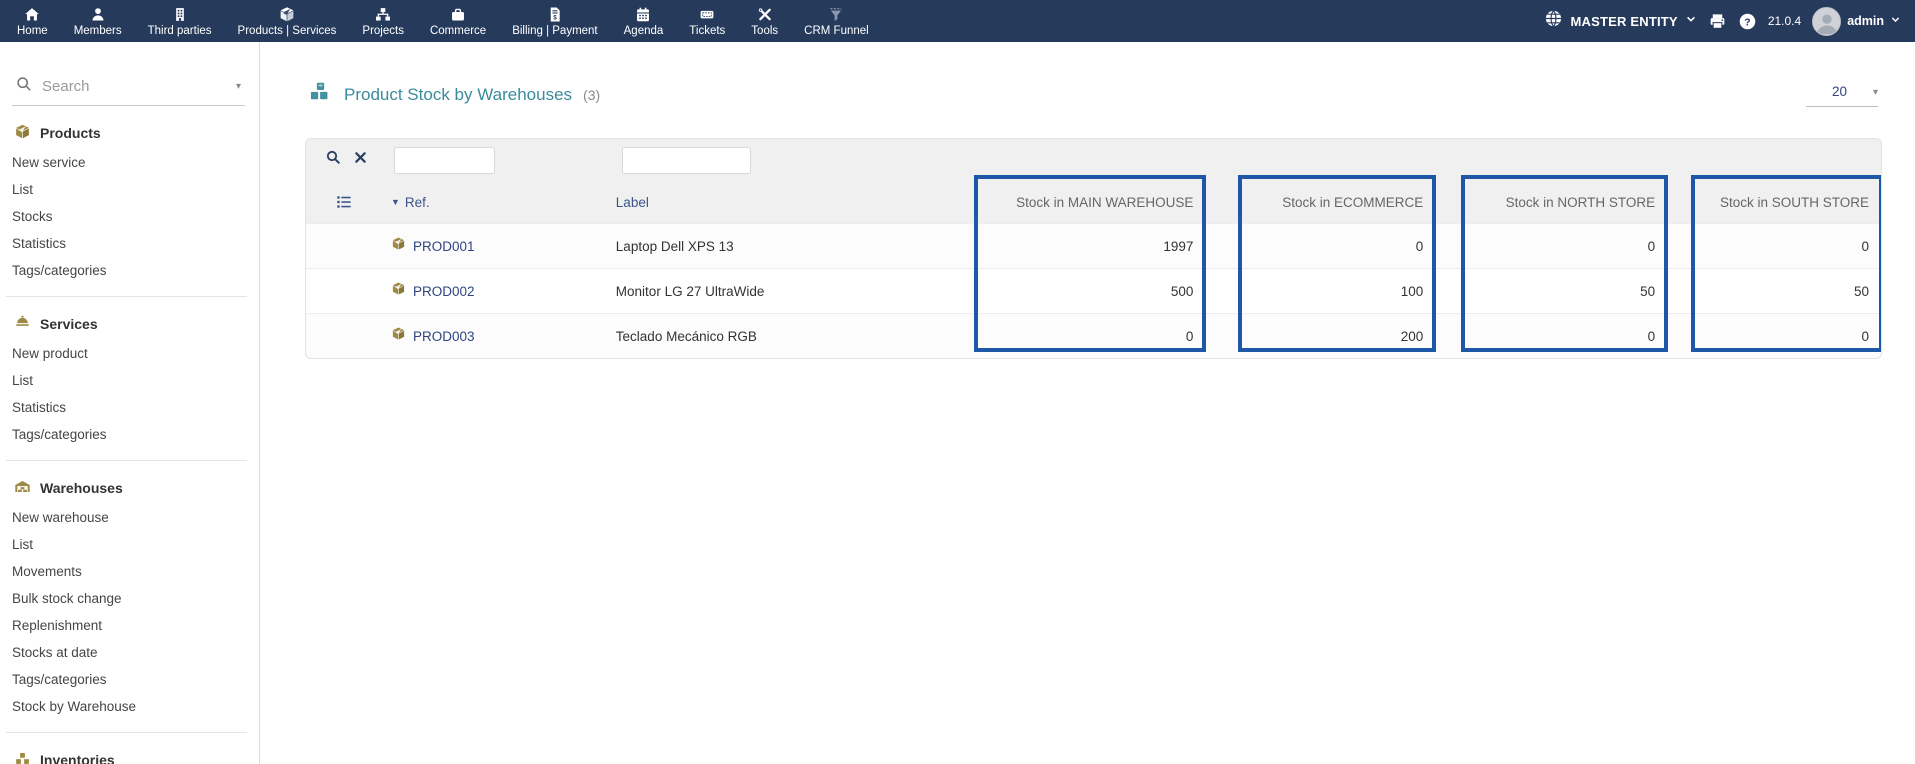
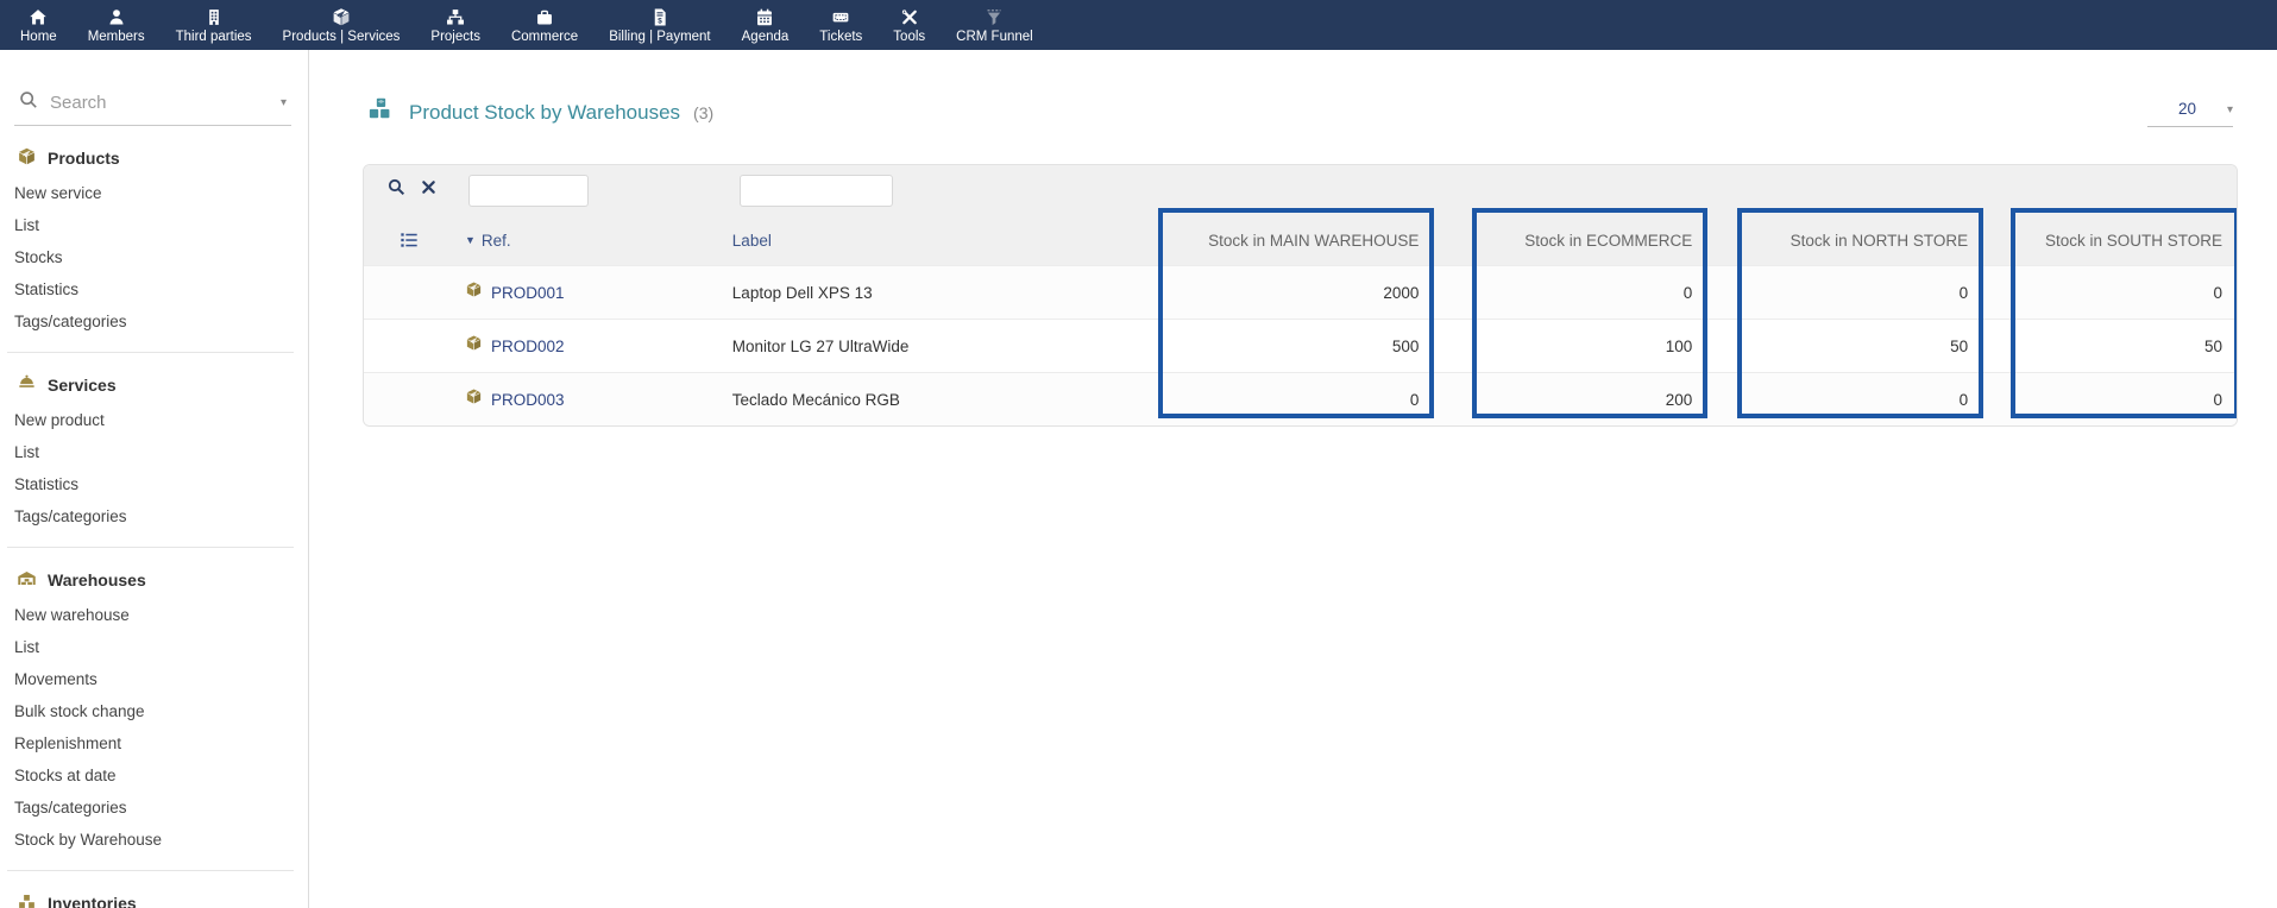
  Home
  Members
  Third parties
  Products | Services
  Projects
  Commerce
  Billing | Payment
  Agenda
  Tickets
  Tools
  CRM Funnel
- MASTER ENTITY
- ?
- 21.0.4
- admin
  Search
  ▾
  Products
  New service
  List
  Stocks
  Statistics
  Tags/categories
  Services
  New product
  List
  Statistics
  Tags/categories
  Warehouses
  New warehouse
  List
  Movements
  Bulk stock change
  Replenishment
  Stocks at date
  Tags/categories
  Stock by Warehouse
  Inventories
  Product Stock by Warehouses
  (3)
  20
  ▾
  ▼
  Ref.
  Label
  Stock in MAIN WAREHOUSE
  Stock in ECOMMERCE
  Stock in NORTH STORE
  Stock in SOUTH STORE
  PROD001
  Laptop Dell XPS 13
- 1997
+ 2000
  0
  0
  0
  PROD002
  Monitor LG 27 UltraWide
  500
  100
  50
  50
  PROD003
  Teclado Mecánico RGB
  0
  200
  0
  0
